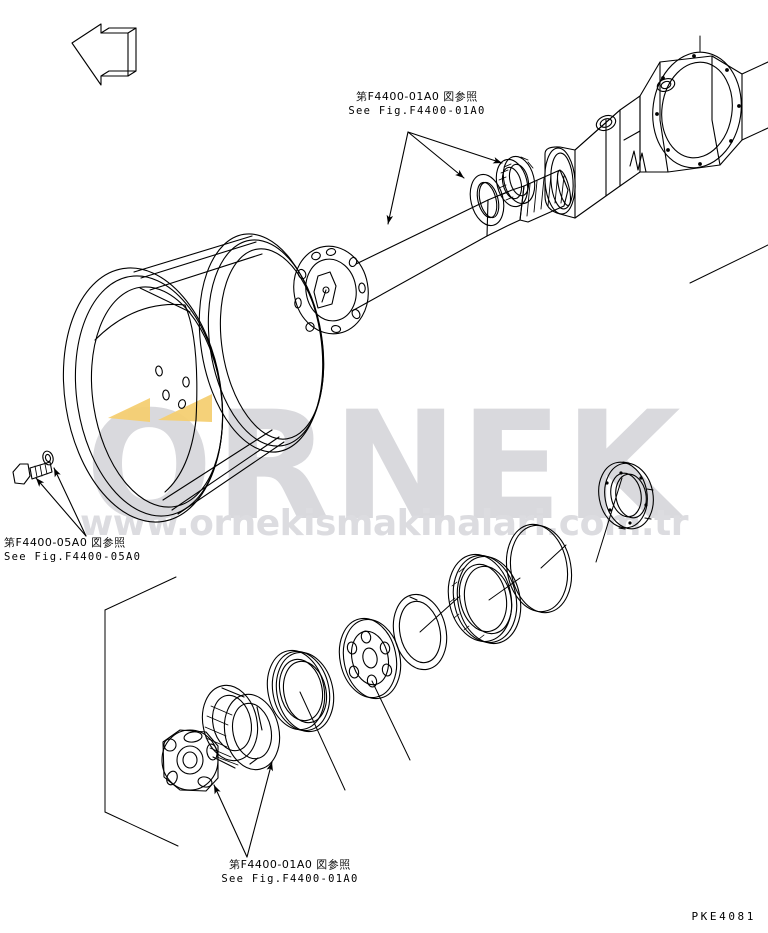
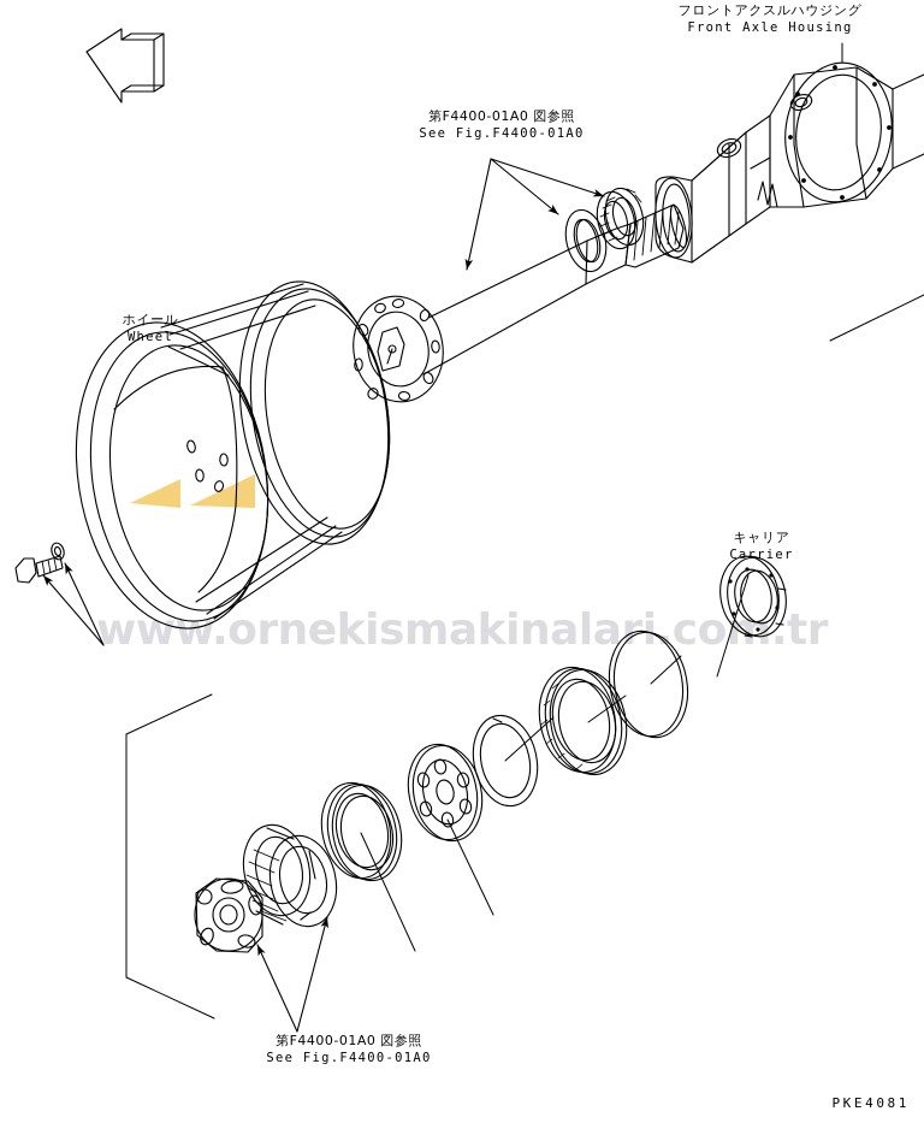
- ORNEK
  www.ornekismakinalari.com.tr
+ フロントアクスルハウジング
+ Front Axle Housing
+ ホイール
+ Wheel
+ キャリア
+ Carrier
  第F4400-01A0 図参照
  See Fig.F4400-01A0
- 第F4400-05A0 図参照
- See Fig.F4400-05A0
  第F4400-01A0 図参照
  See Fig.F4400-01A0
  PKE4081
